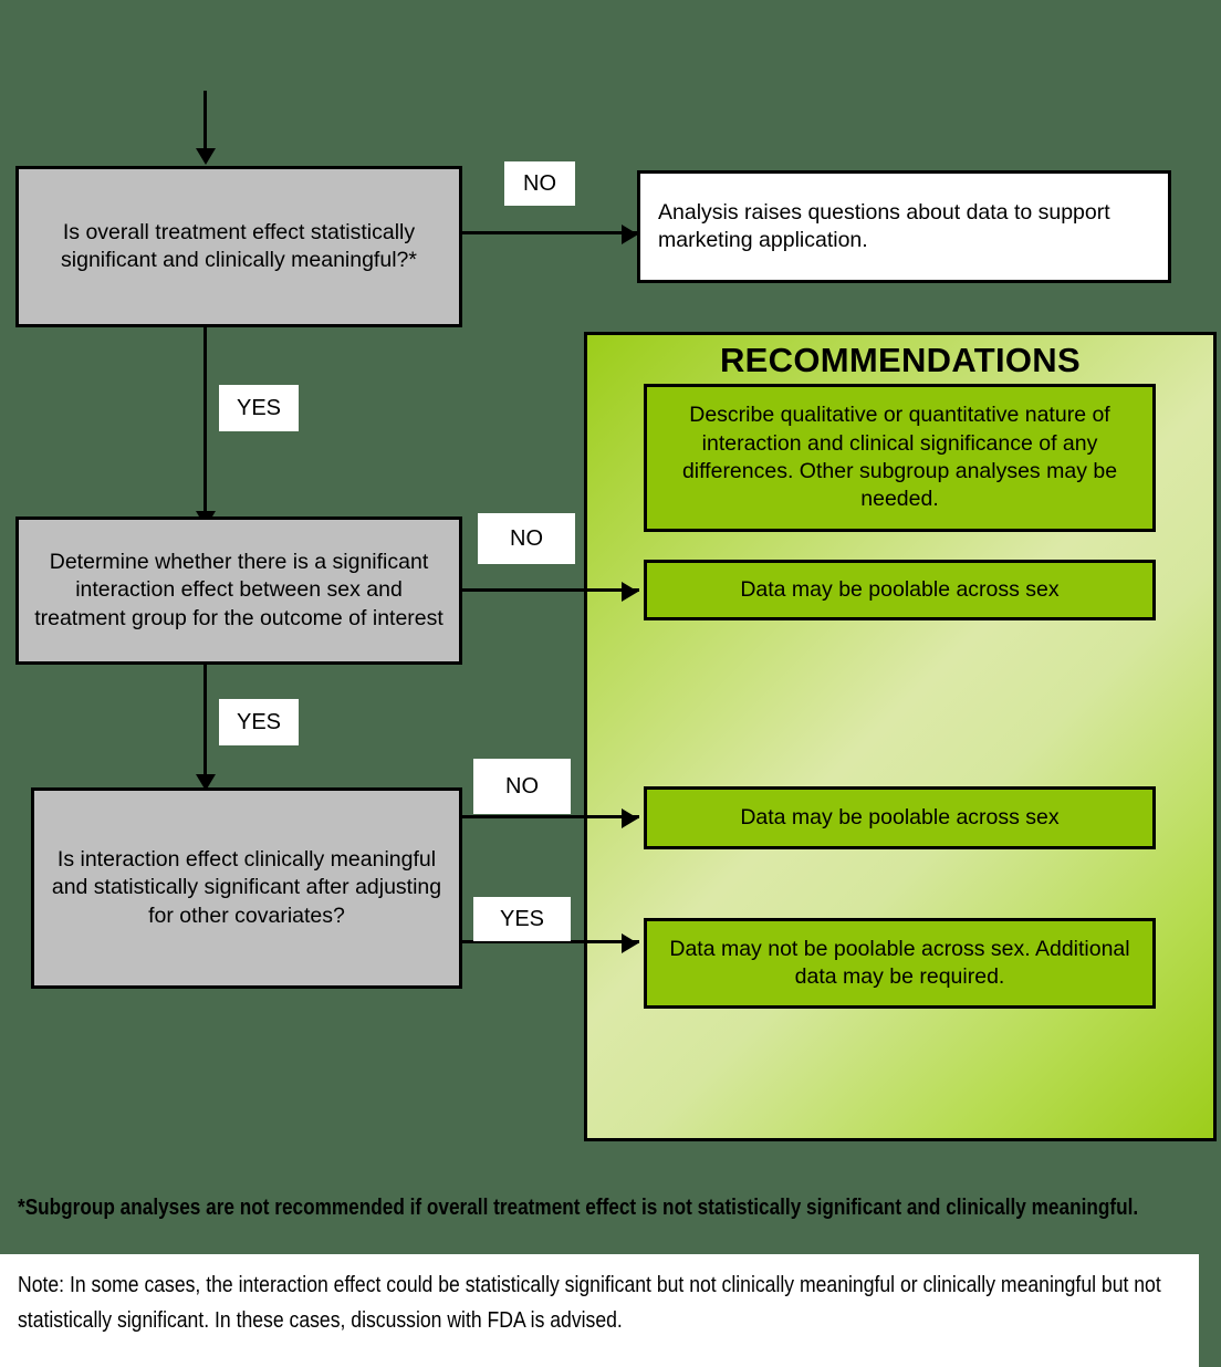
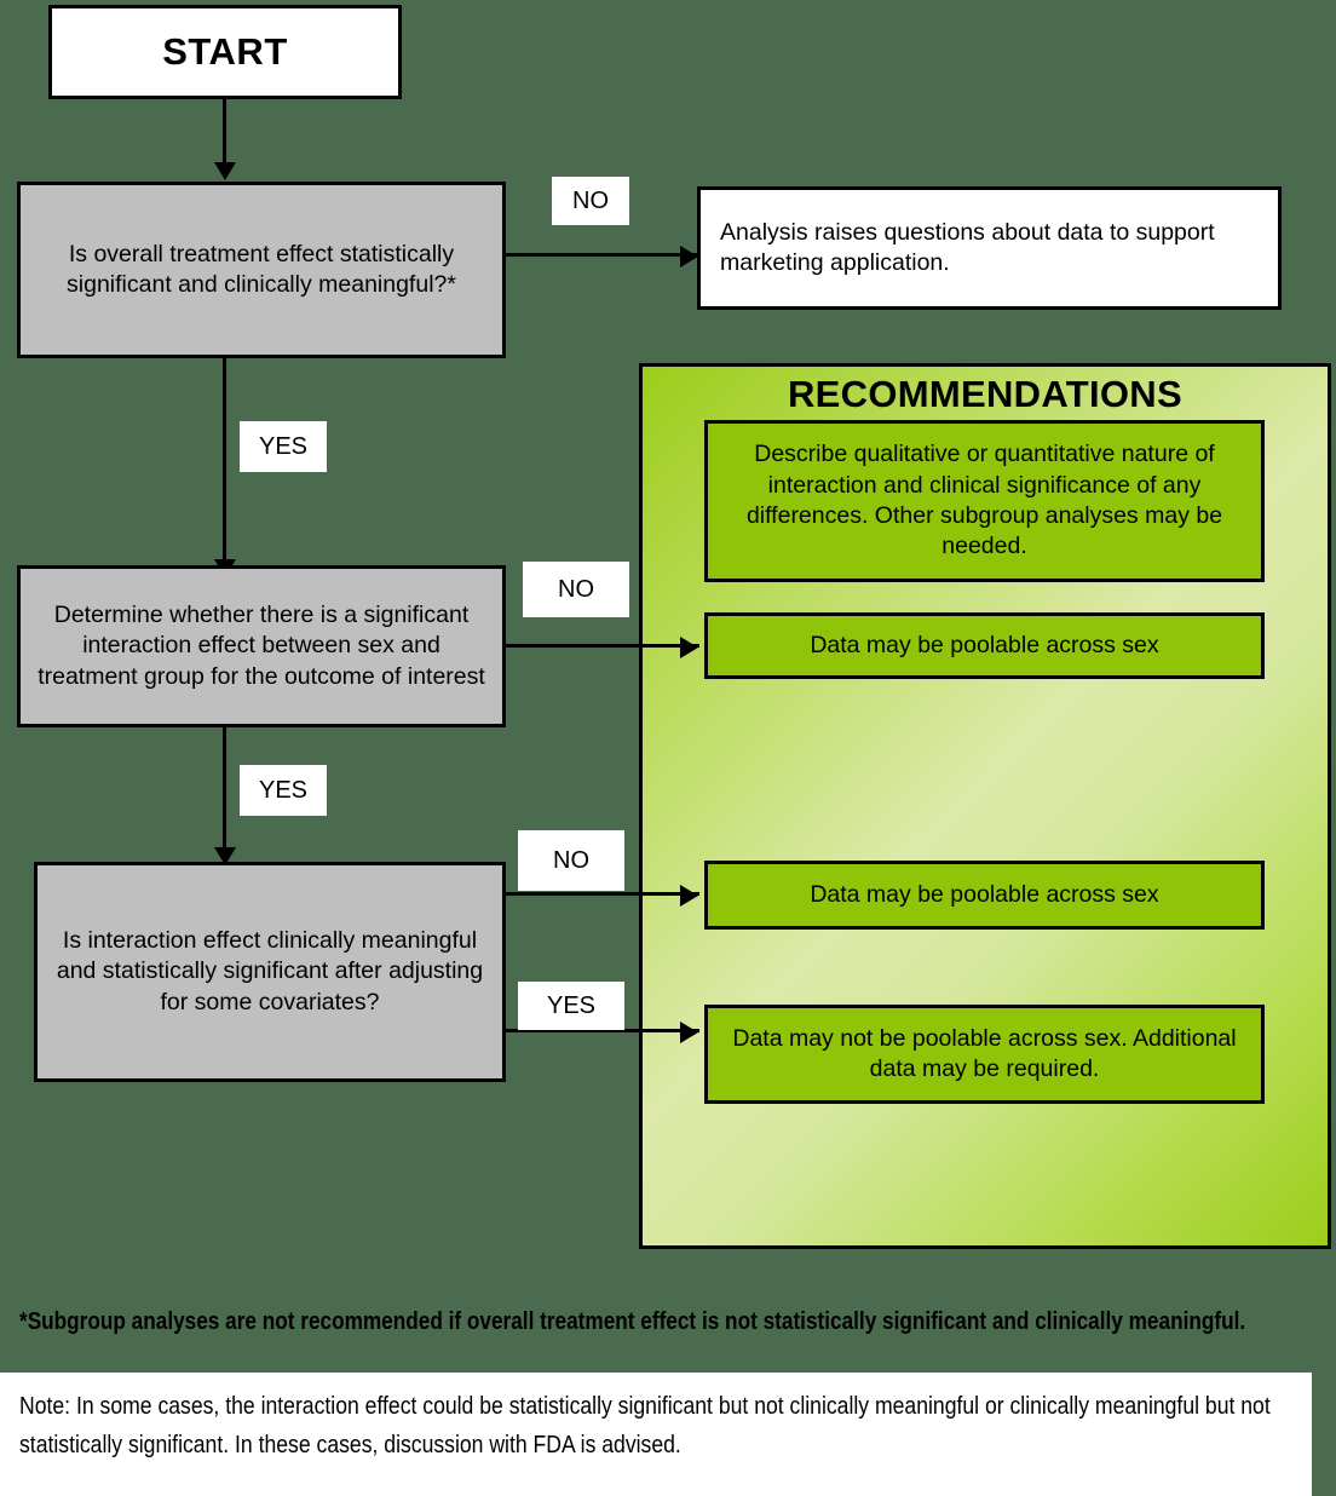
  RECOMMENDATIONS
  Describe qualitative or quantitative nature of interaction and clinical significance of any differences. Other subgroup analyses may be needed.
  Data may be poolable across sex
  Data may be poolable across sex
  Data may not be poolable across sex. Additional data may be required.
+ START
  Is overall treatment effect statistically significant and clinically meaningful?*
  NO
  Analysis raises questions about data to support marketing application.
  YES
  Determine whether there is a significant interaction effect between sex and treatment group for the outcome of interest
  NO
  YES
- Is interaction effect clinically meaningful and statistically significant after adjusting for other covariates?
+ Is interaction effect clinically meaningful and statistically significant after adjusting for some covariates?
  NO
  YES
  *Subgroup analyses are not recommended if overall treatment effect is not statistically significant and clinically meaningful.
  Note: In some cases, the interaction effect could be statistically significant but not clinically meaningful or clinically meaningful but not statistically significant. In these cases, discussion with FDA is advised.
